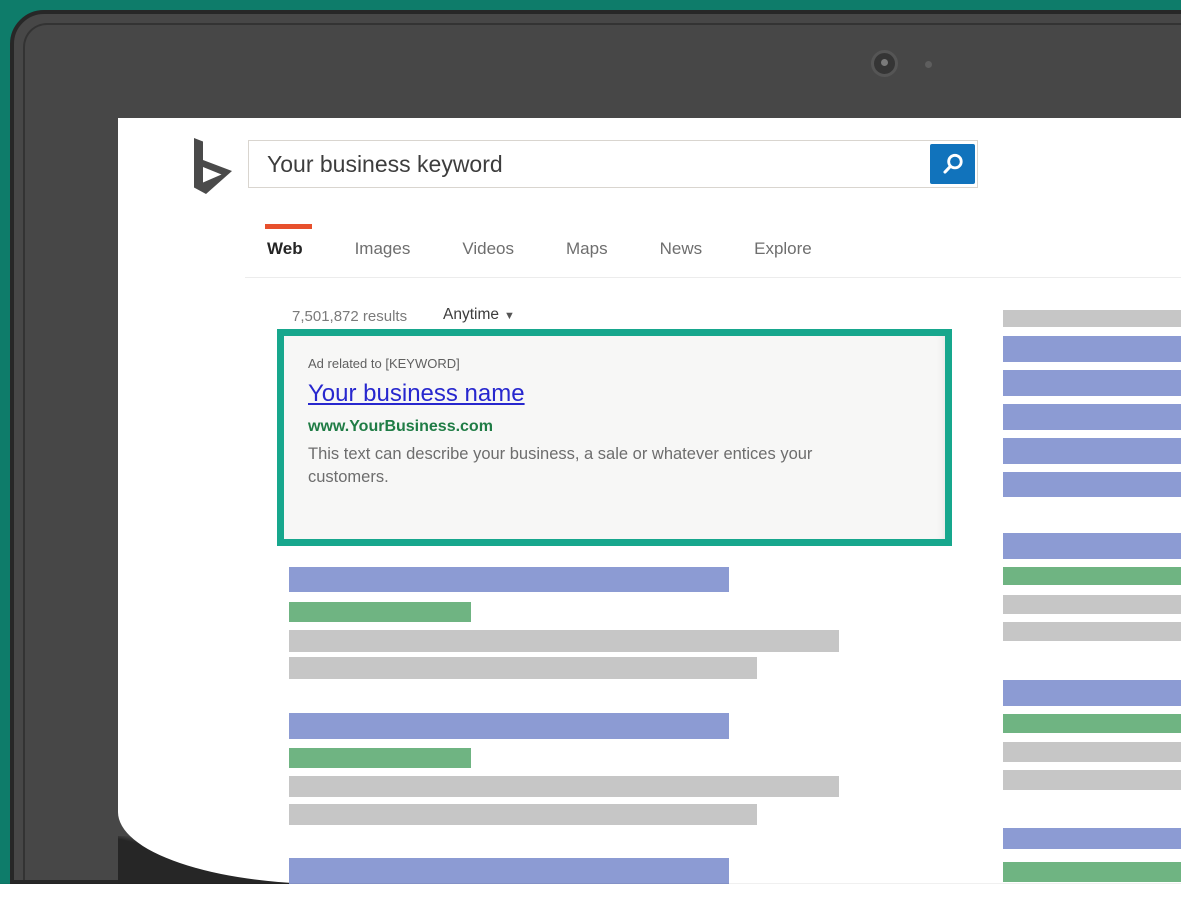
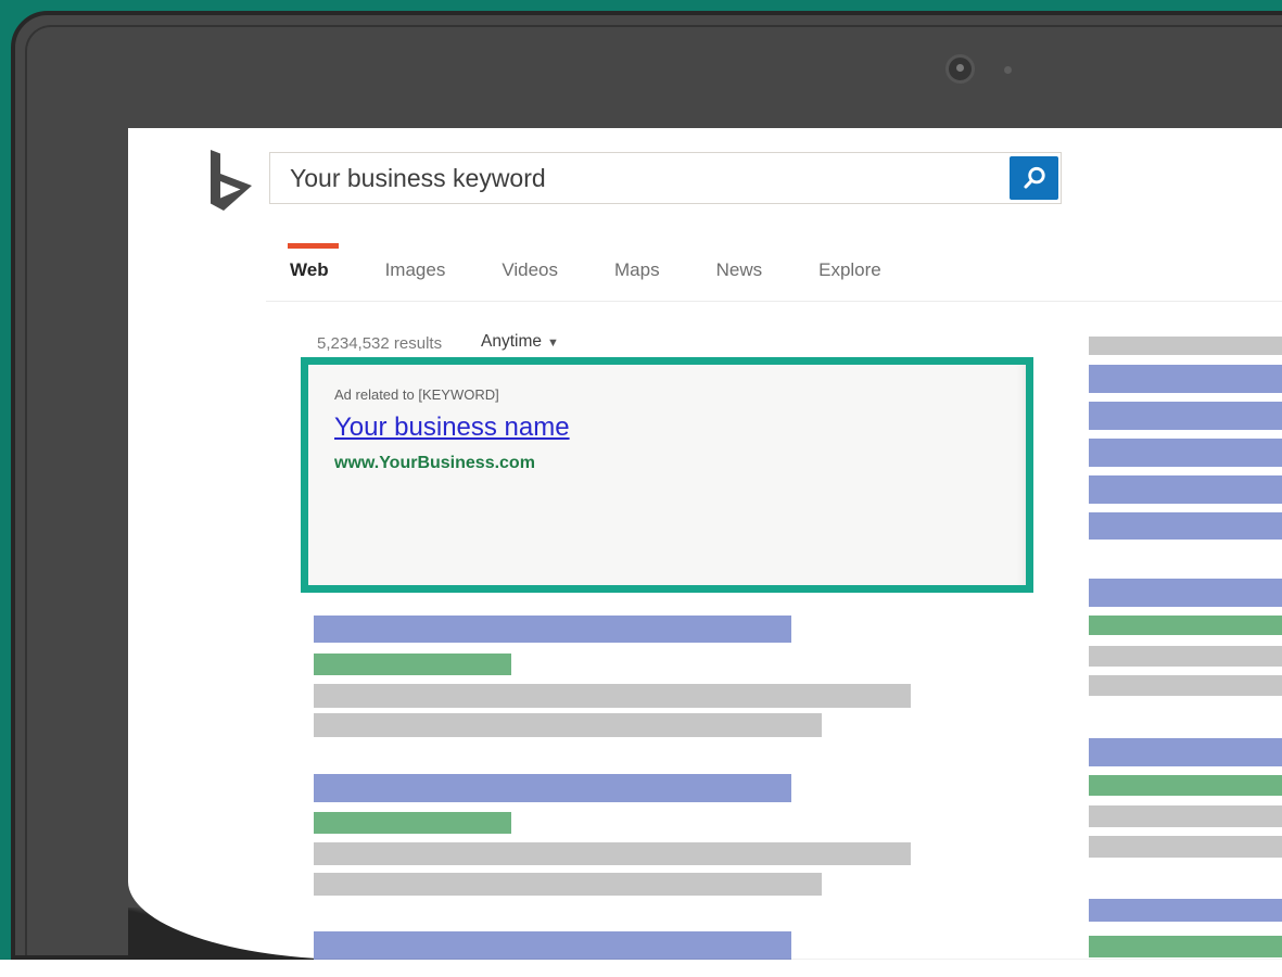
  Your business keyword
  Web
  Images
  Videos
  Maps
  News
  Explore
- 7,501,872 results
+ 5,234,532 results
  Anytime ▼
  Ad related to [KEYWORD]
  Your business name
  www.YourBusiness.com
- This text can describe your business, a sale or whatever entices your customers.
